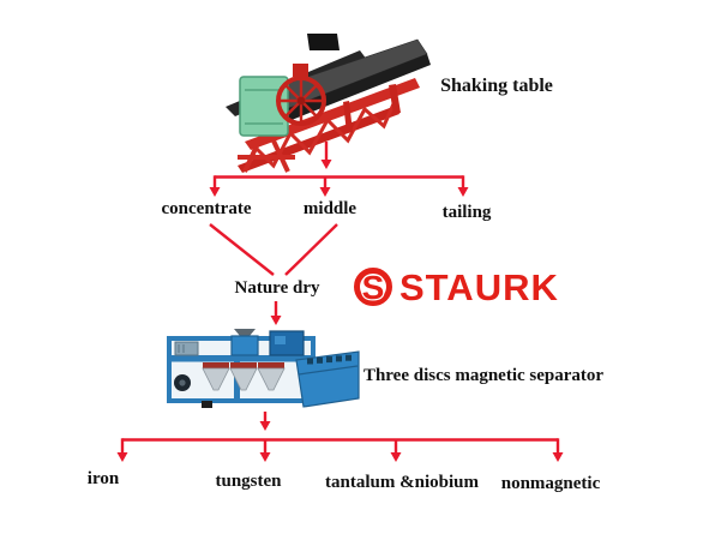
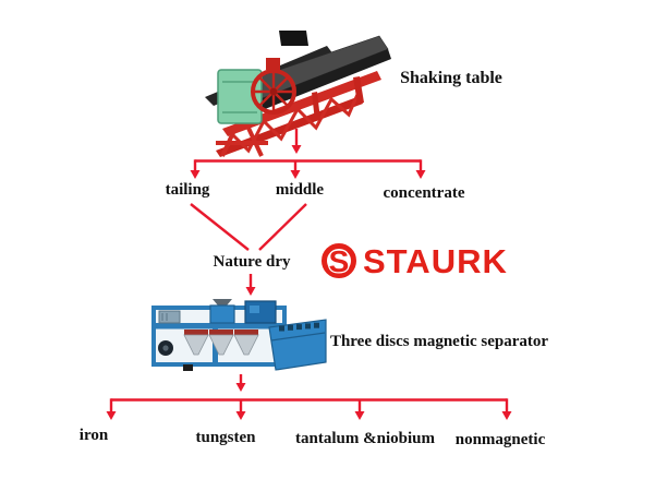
  Shaking table
- concentrate
+ tailing
  middle
- tailing
+ concentrate
  Nature dry
  Three discs magnetic separator
  iron
  tungsten
  tantalum &niobium
  nonmagnetic
  S
  STAURK
